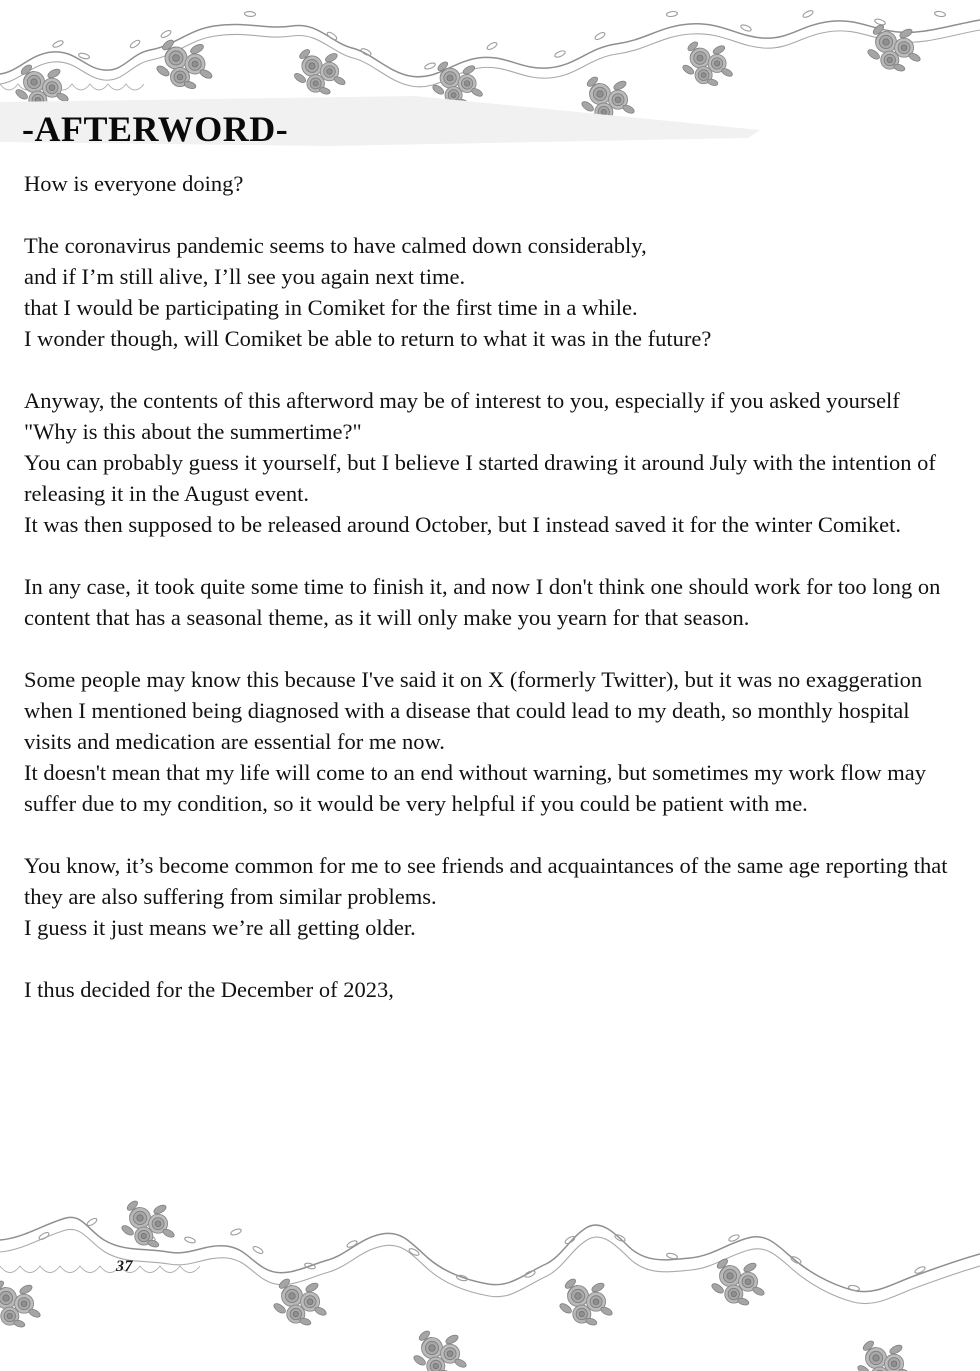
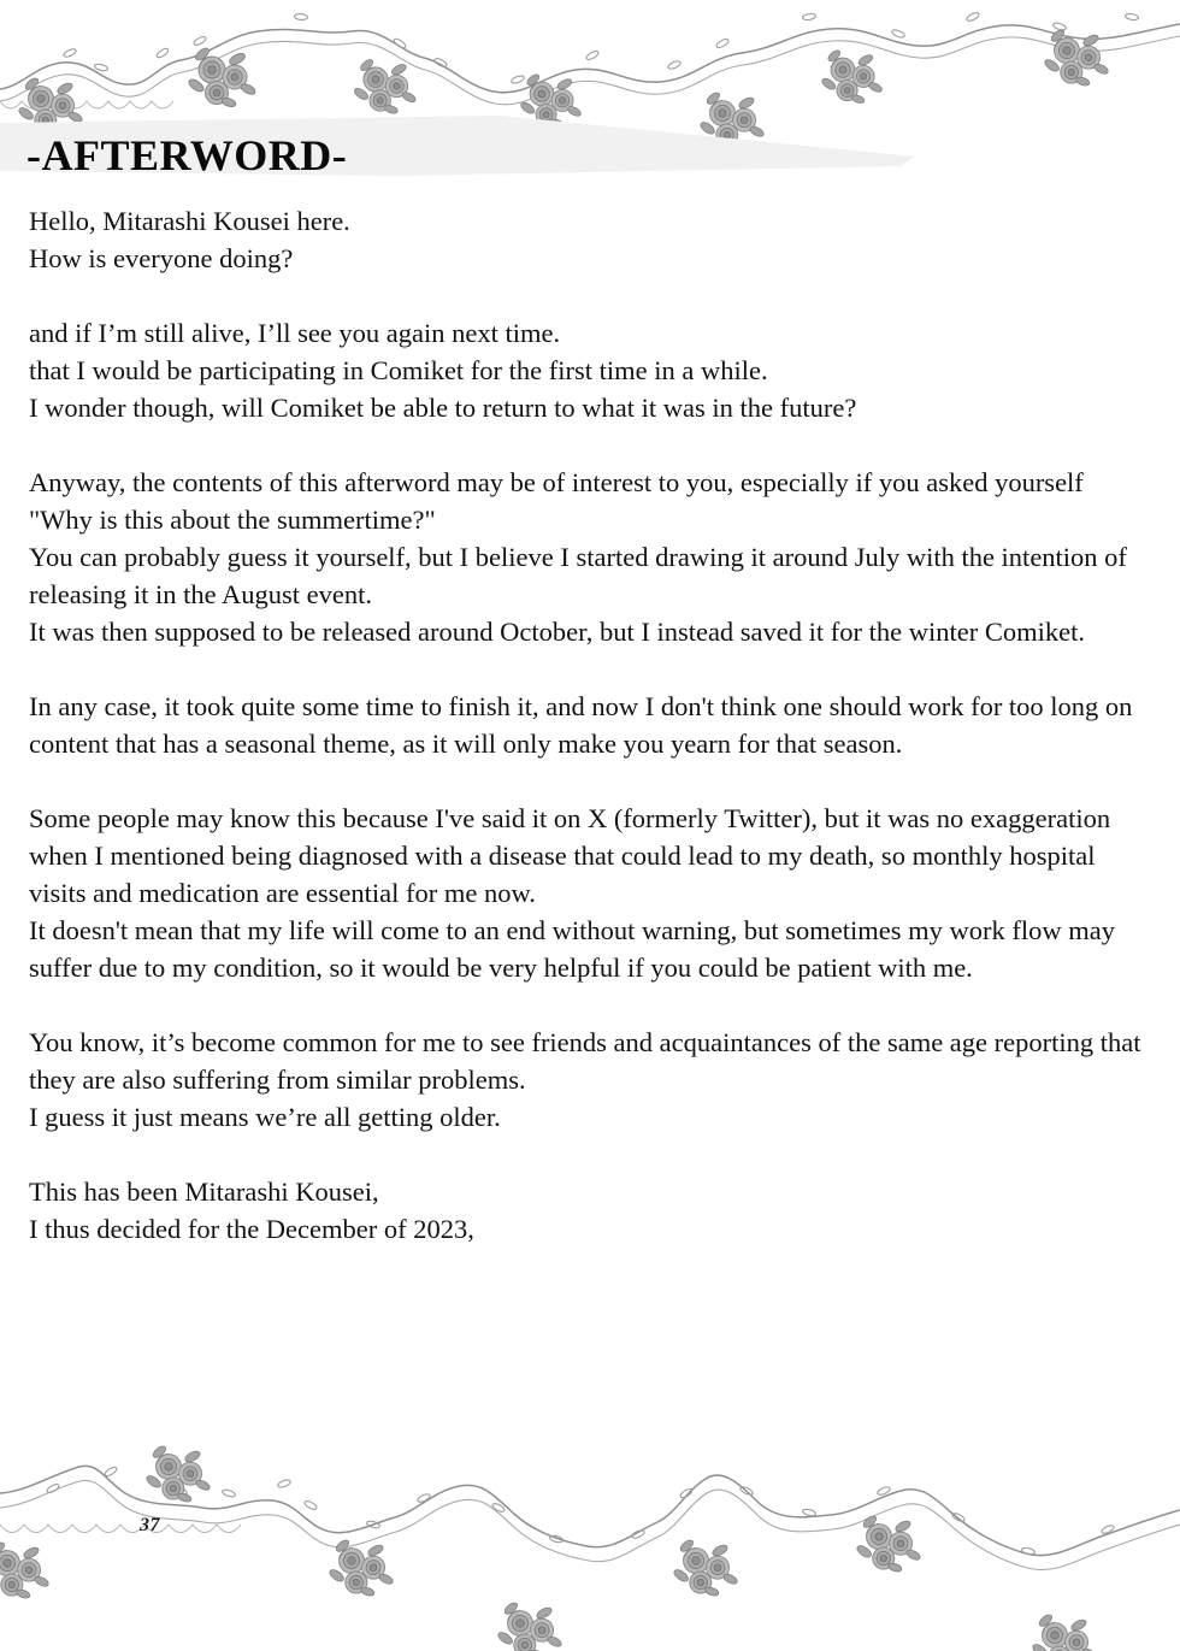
  -AFTERWORD-
+ Hello, Mitarashi Kousei here.
  How is everyone doing?
- The coronavirus pandemic seems to have calmed down considerably,
  and if I’m still alive, I’ll see you again next time.
  that I would be participating in Comiket for the first time in a while.
  I wonder though, will Comiket be able to return to what it was in the future?
  Anyway, the contents of this afterword may be of interest to you, especially if you asked yourself "Why is this about the summertime?"
  You can probably guess it yourself, but I believe I started drawing it around July with the intention of releasing it in the August event.
  It was then supposed to be released around October, but I instead saved it for the winter Comiket.
  In any case, it took quite some time to finish it, and now I don't think one should work for too long on content that has a seasonal theme, as it will only make you yearn for that season.
  Some people may know this because I've said it on X (formerly Twitter), but it was no exaggeration when I mentioned being diagnosed with a disease that could lead to my death, so monthly hospital visits and medication are essential for me now.
  It doesn't mean that my life will come to an end without warning, but sometimes my work flow may suffer due to my condition, so it would be very helpful if you could be patient with me.
  You know, it’s become common for me to see friends and acquaintances of the same age reporting that they are also suffering from similar problems.
  I guess it just means we’re all getting older.
+ This has been Mitarashi Kousei,
  I thus decided for the December of 2023,
  37
